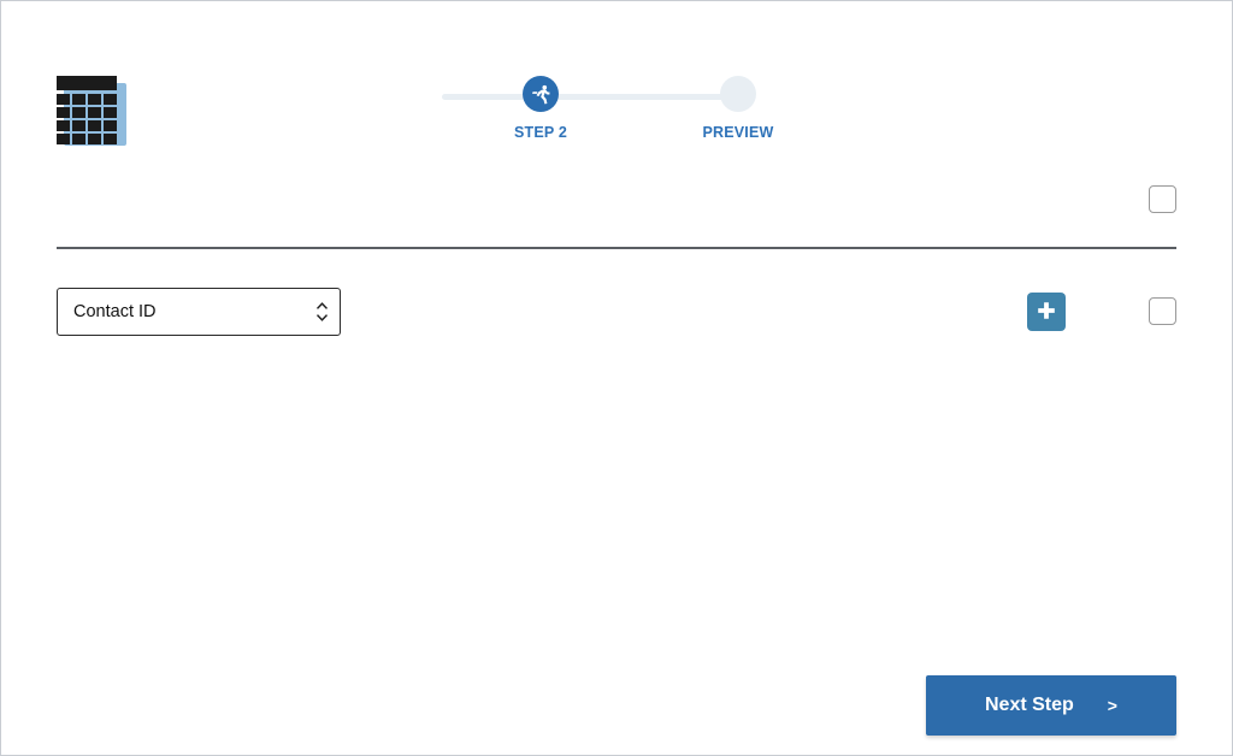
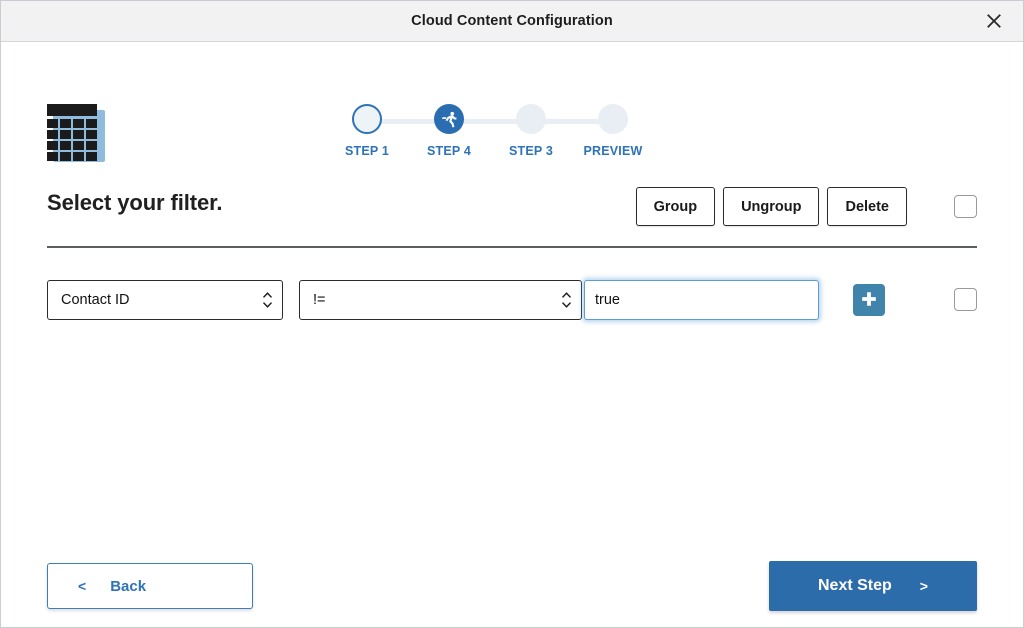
+ Cloud Content Configuration
+ STEP 1
- STEP 2
+ STEP 4
+ STEP 3
  PREVIEW
+ Select your filter.
+ Group
+ Ungroup
+ Delete
  Contact ID
+ !=
+ true
+ <
+ Back
  Next Step
  >
